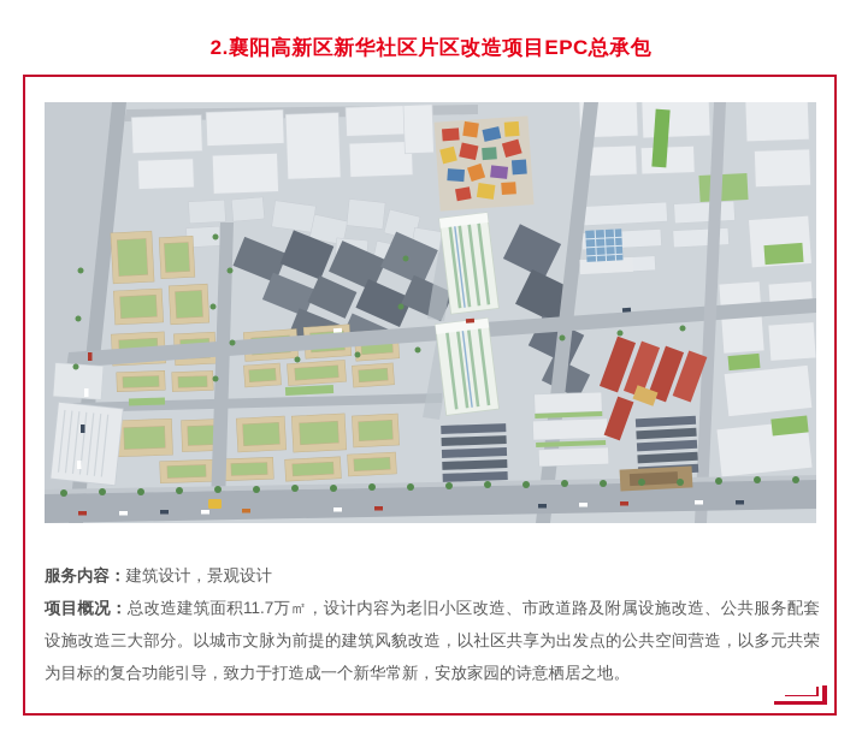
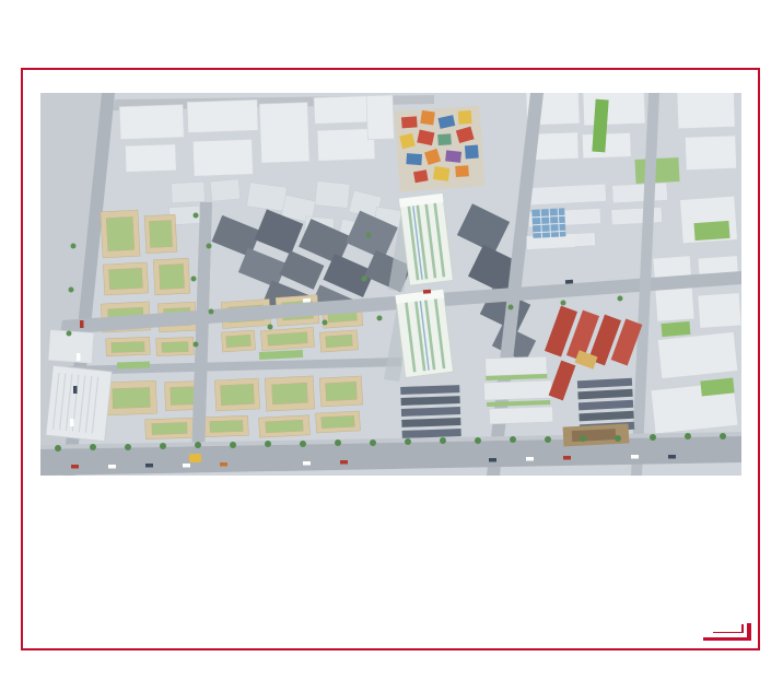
- 2.襄阳高新区新华社区片区改造项目EPC总承包
- 服务内容：建筑设计，景观设计
- 项目概况：总改造建筑面积11.7万㎡，设计内容为老旧小区改造、市政道路及附属设施改造、公共服务配套设施改造三大部分。以城市文脉为前提的建筑风貌改造，以社区共享为出发点的公共空间营造，以多元共荣为目标的复合功能引导，致力于打造成一个新华常新，安放家园的诗意栖居之地。
